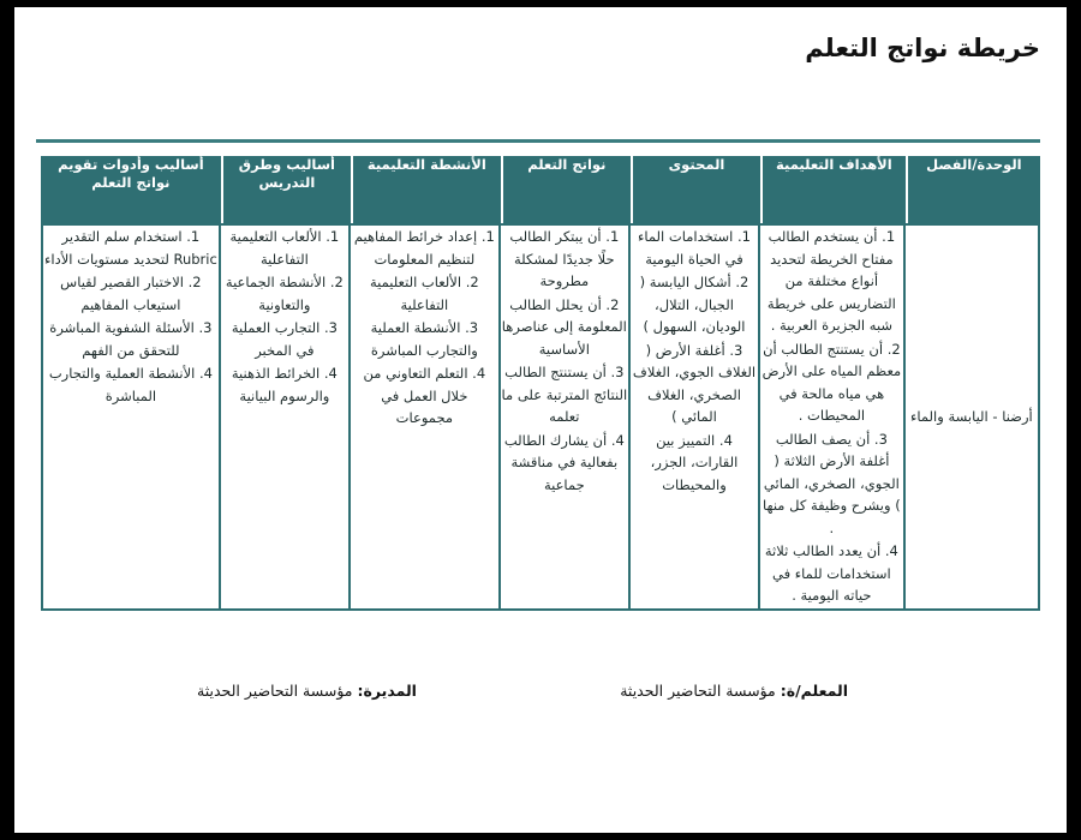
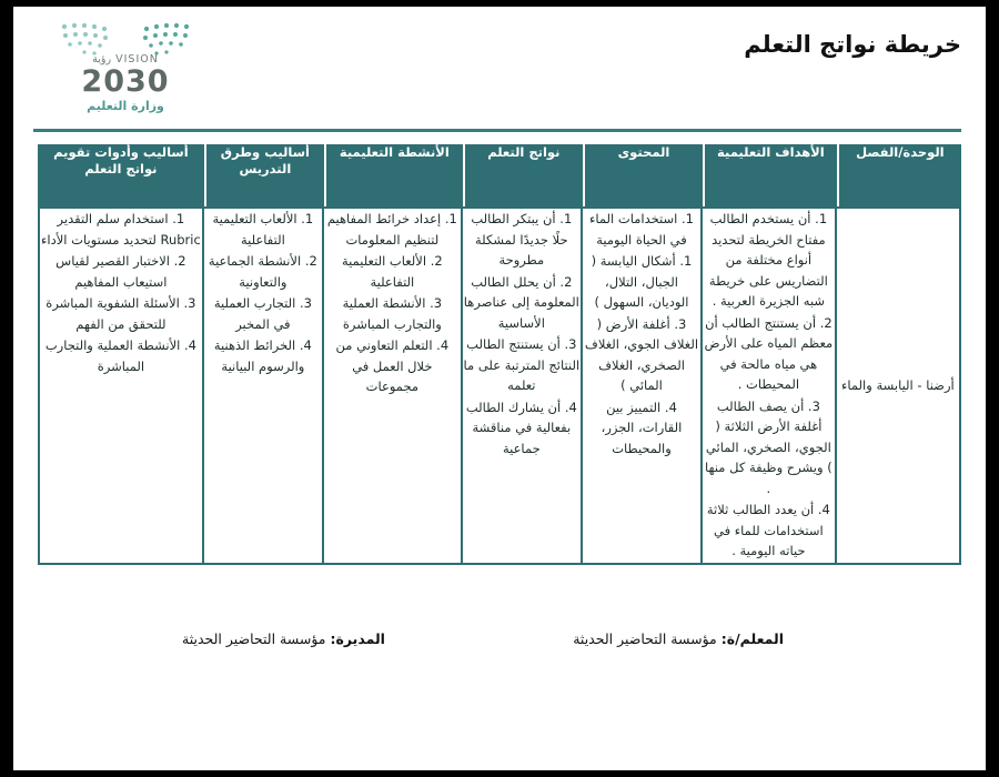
  خريطة نواتج التعلم
+ VISION رؤية
+ 2030
+ وزارة التعليم
  الوحدة/الفصل	الأهداف التعليمية	المحتوى	نواتج التعلم	الأنشطة التعليمية	أساليب وطرق التدريس	أساليب وأدوات تقويم نواتج التعلم
- أرضنا - اليابسة والماء	1. أن يستخدم الطالب مفتاح الخريطة لتحديد أنواع مختلفة من التضاريس على خريطة شبه الجزيرة العربية . 2. أن يستنتج الطالب أن معظم المياه على الأرض هي مياه مالحة في المحيطات . 3. أن يصف الطالب أغلفة الأرض الثلاثة ( الجوي، الصخري، المائي ) ويشرح وظيفة كل منها . 4. أن يعدد الطالب ثلاثة استخدامات للماء في حياته اليومية .	1. استخدامات الماء في الحياة اليومية 2. أشكال اليابسة ( الجبال، التلال، الوديان، السهول ) 3. أغلفة الأرض ( الغلاف الجوي، الغلاف الصخري، الغلاف المائي ) 4. التمييز بين القارات، الجزر، والمحيطات	1. أن يبتكر الطالب حلًا جديدًا لمشكلة مطروحة 2. أن يحلل الطالب المعلومة إلى عناصرها الأساسية 3. أن يستنتج الطالب النتائج المترتبة على ما تعلمه 4. أن يشارك الطالب بفعالية في مناقشة جماعية	1. إعداد خرائط المفاهيم لتنظيم المعلومات 2. الألعاب التعليمية التفاعلية 3. الأنشطة العملية والتجارب المباشرة 4. التعلم التعاوني من خلال العمل في مجموعات	1. الألعاب التعليمية التفاعلية 2. الأنشطة الجماعية والتعاونية 3. التجارب العملية في المخبر 4. الخرائط الذهنية والرسوم البيانية	1. استخدام سلم التقدير Rubric لتحديد مستويات الأداء 2. الاختبار القصير لقياس استيعاب المفاهيم 3. الأسئلة الشفوية المباشرة للتحقق من الفهم 4. الأنشطة العملية والتجارب المباشرة
+ أرضنا - اليابسة والماء	1. أن يستخدم الطالب مفتاح الخريطة لتحديد أنواع مختلفة من التضاريس على خريطة شبه الجزيرة العربية . 2. أن يستنتج الطالب أن معظم المياه على الأرض هي مياه مالحة في المحيطات . 3. أن يصف الطالب أغلفة الأرض الثلاثة ( الجوي، الصخري، المائي ) ويشرح وظيفة كل منها . 4. أن يعدد الطالب ثلاثة استخدامات للماء في حياته اليومية .	1. استخدامات الماء في الحياة اليومية 1. أشكال اليابسة ( الجبال، التلال، الوديان، السهول ) 3. أغلفة الأرض ( الغلاف الجوي، الغلاف الصخري، الغلاف المائي ) 4. التمييز بين القارات، الجزر، والمحيطات	1. أن يبتكر الطالب حلًا جديدًا لمشكلة مطروحة 2. أن يحلل الطالب المعلومة إلى عناصرها الأساسية 3. أن يستنتج الطالب النتائج المترتبة على ما تعلمه 4. أن يشارك الطالب بفعالية في مناقشة جماعية	1. إعداد خرائط المفاهيم لتنظيم المعلومات 2. الألعاب التعليمية التفاعلية 3. الأنشطة العملية والتجارب المباشرة 4. التعلم التعاوني من خلال العمل في مجموعات	1. الألعاب التعليمية التفاعلية 2. الأنشطة الجماعية والتعاونية 3. التجارب العملية في المخبر 4. الخرائط الذهنية والرسوم البيانية	1. استخدام سلم التقدير Rubric لتحديد مستويات الأداء 2. الاختبار القصير لقياس استيعاب المفاهيم 3. الأسئلة الشفوية المباشرة للتحقق من الفهم 4. الأنشطة العملية والتجارب المباشرة
  المعلم/ة: مؤسسة التحاضير الحديثة
  المديرة: مؤسسة التحاضير الحديثة
